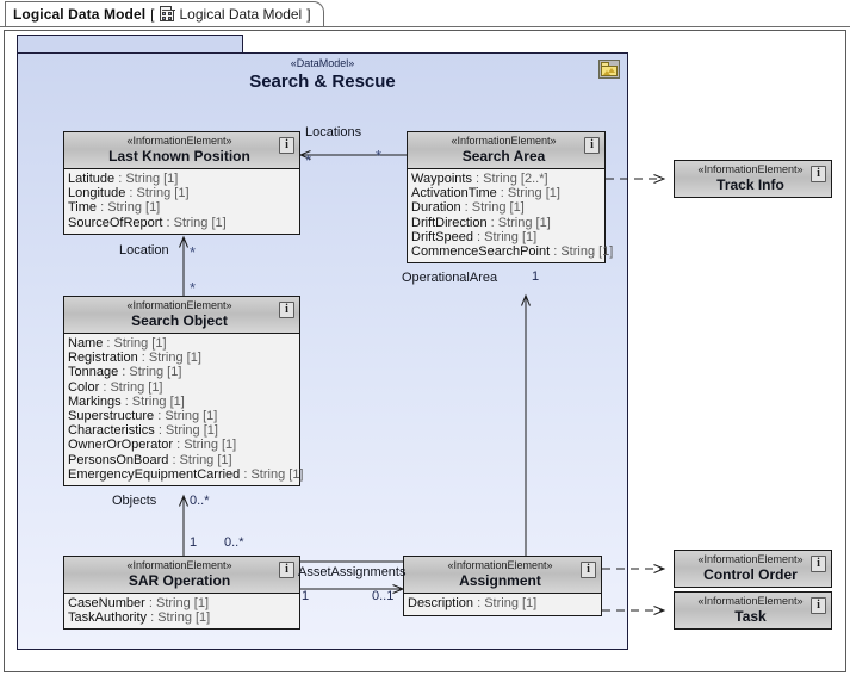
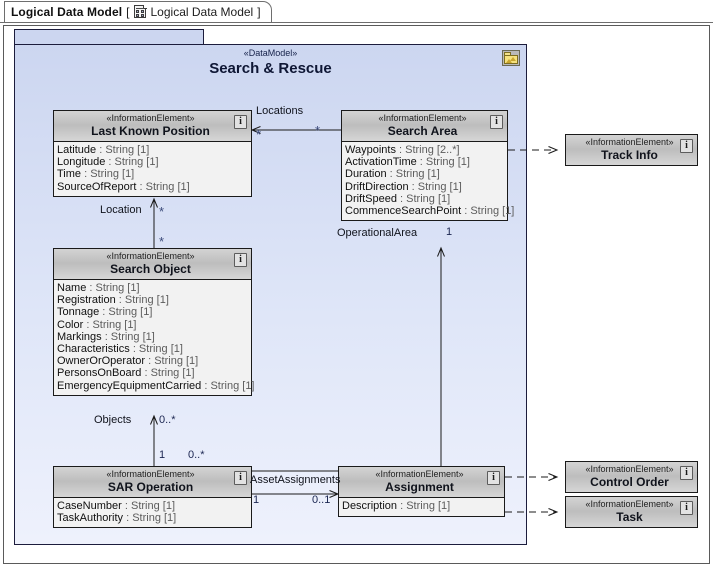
  Logical Data Model
  [
  Logical Data Model
  ]
  «DataModel»
  Search & Rescue
  «InformationElement»
  Last Known Position
  i
  Latitude : String [1]
  Longitude : String [1]
  Time : String [1]
  SourceOfReport : String [1]
  «InformationElement»
  Search Area
  i
  Waypoints : String [2..*]
  ActivationTime : String [1]
  Duration : String [1]
  DriftDirection : String [1]
  DriftSpeed : String [1]
  CommenceSearchPoint : String [1]
  «InformationElement»
  Search Object
  i
  Name : String [1]
  Registration : String [1]
  Tonnage : String [1]
  Color : String [1]
  Markings : String [1]
- Superstructure : String [1]
  Characteristics : String [1]
  OwnerOrOperator : String [1]
  PersonsOnBoard : String [1]
  EmergencyEquipmentCarried : String [1]
  «InformationElement»
  SAR Operation
  i
  CaseNumber : String [1]
  TaskAuthority : String [1]
  «InformationElement»
  Assignment
  i
  Description : String [1]
  «InformationElement»
  Track Info
  i
  «InformationElement»
  Control Order
  i
  «InformationElement»
  Task
  i
  Locations
  *
  *
  Location
  *
  *
  OperationalArea
  1
  Objects
  0..*
  1
  0..*
  AssetAssignments
  1
  0..1
